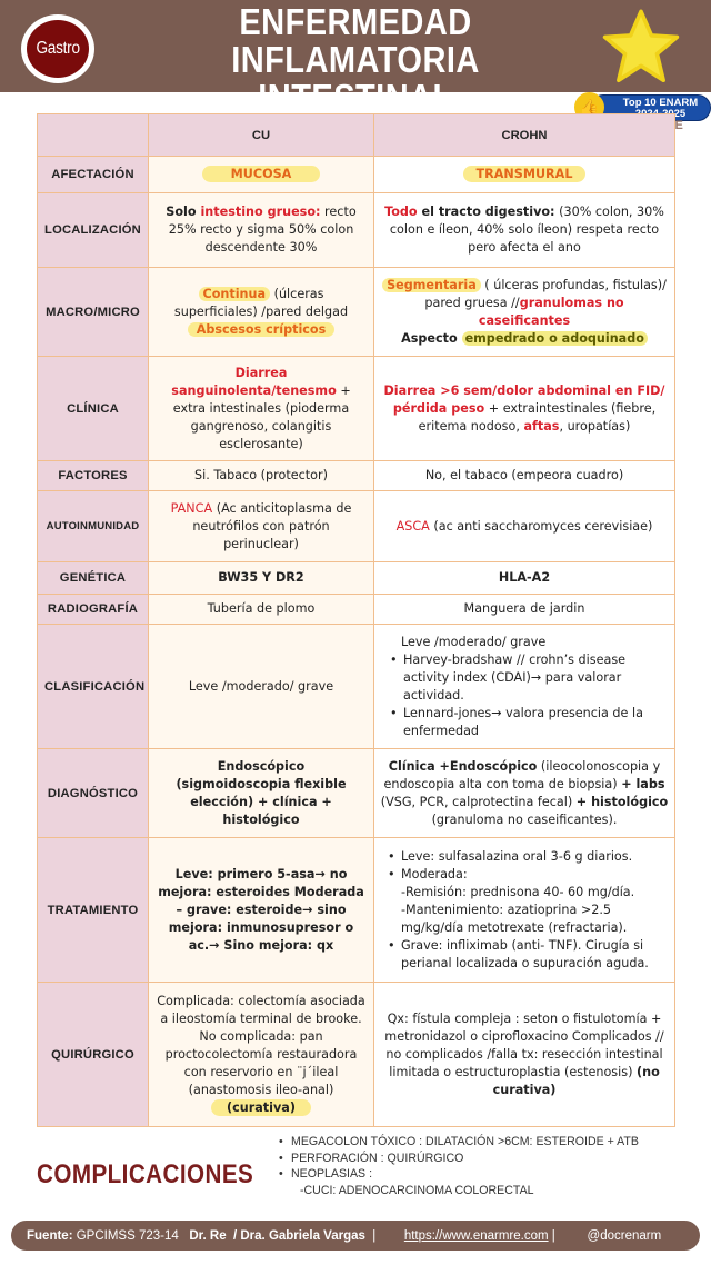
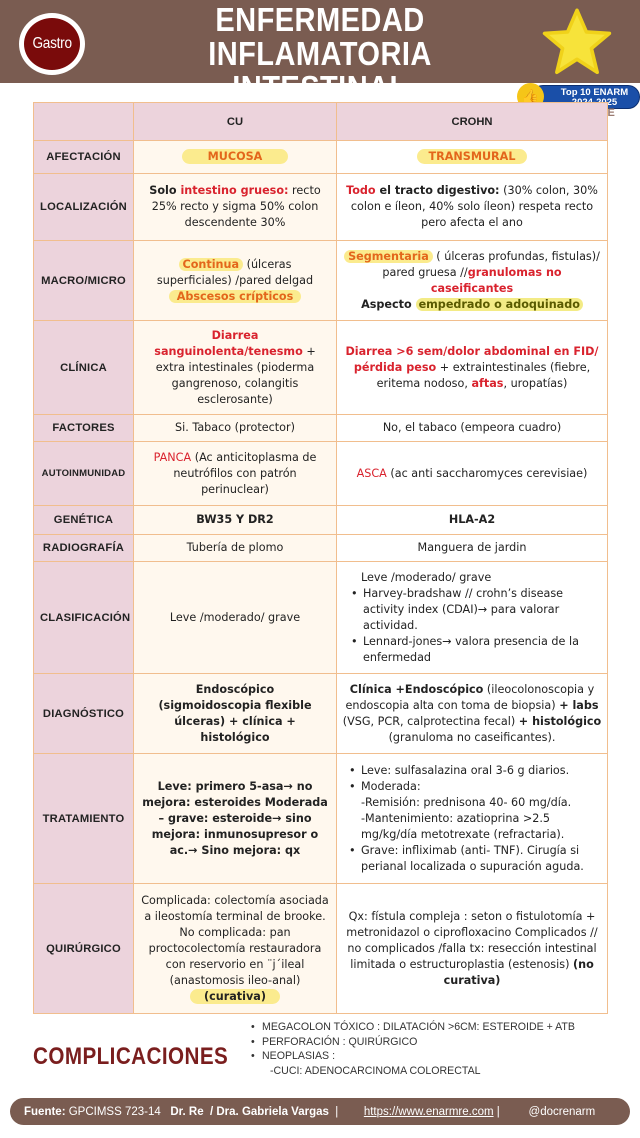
  Gastro
  ENFERMEDAD INFLAMATORIA
  INTESTINAL
  Top 10 ENARM
  👍
  	CU	CROHN
  AFECTACIÓN	MUCOSA	TRANSMURAL
  LOCALIZACIÓN	Solo intestino grueso: recto 25% recto y sigma 50% colon descendente 30%	Todo el tracto digestivo: (30% colon, 30% colon e íleon, 40% solo íleon) respeta recto pero afecta el ano
  MACRO/MICRO	Continua (úlceras superficiales) /pared delgadAbscesos crípticos	Segmentaria ( úlceras profundas, fistulas)/ pared gruesa //granulomas no caseificantesAspecto empedrado o adoquinado
  CLÍNICA	Diarrea sanguinolenta/tenesmo + extra intestinales (pioderma gangrenoso, colangitis esclerosante)	Diarrea >6 sem/dolor abdominal en FID/ pérdida peso + extraintestinales (fiebre, eritema nodoso, aftas, uropatías)
  FACTORES	Si. Tabaco (protector)	No, el tabaco (empeora cuadro)
  AUTOINMUNIDAD	PANCA (Ac anticitoplasma de neutrófilos con patrón perinuclear)	ASCA (ac anti saccharomyces cerevisiae)
  GENÉTICA	BW35 Y DR2	HLA-A2
  RADIOGRAFÍA	Tubería de plomo	Manguera de jardin
  CLASIFICACIÓN	Leve /moderado/ grave	Leve /moderado/ grave Harvey-bradshaw // crohn’s disease activity index (CDAI)→ para valorar actividad. Lennard-jones→ valora presencia de la enfermedad
- DIAGNÓSTICO	Endoscópico (sigmoidoscopia flexible elección) + clínica + histológico	Clínica +Endoscópico (ileocolonoscopia y endoscopia alta con toma de biopsia) + labs (VSG, PCR, calprotectina fecal) + histológico (granuloma no caseificantes).
+ DIAGNÓSTICO	Endoscópico (sigmoidoscopia flexible úlceras) + clínica + histológico	Clínica +Endoscópico (ileocolonoscopia y endoscopia alta con toma de biopsia) + labs (VSG, PCR, calprotectina fecal) + histológico (granuloma no caseificantes).
  TRATAMIENTO	Leve: primero 5-asa→ no mejora: esteroides Moderada – grave: esteroide→ sino mejora: inmunosupresor o ac.→ Sino mejora: qx	Leve: sulfasalazina oral 3-6 g diarios. Moderada:-Remisión: prednisona 40- 60 mg/día.-Mantenimiento: azatioprina >2.5 mg/kg/día metotrexate (refractaria). Grave: infliximab (anti- TNF). Cirugía si perianal localizada o supuración aguda.
  QUIRÚRGICO	Complicada: colectomía asociada a ileostomía terminal de brooke. No complicada: pan proctocolectomía restauradora con reservorio en ¨j´ileal (anastomosis ileo-anal)(curativa)	Qx: fístula compleja : seton o fistulotomía + metronidazol o ciprofloxacino Complicados // no complicados /falla tx: resección intestinal limitada o estructuroplastia (estenosis) (no curativa)
  COMPLICACIONES
  MEGACOLON TÓXICO : DILATACIÓN >6CM: ESTEROIDE + ATB
  PERFORACIÓN : QUIRÚRGICO
  NEOPLASIAS :
  -CUCI: ADENOCARCINOMA COLORECTAL
  Fuente:
  GPCIMSS 723-14
  Dr. Re / Dra. Gabriela Vargas
  |
  https://www.enarmre.com
  |
  @docrenarm
